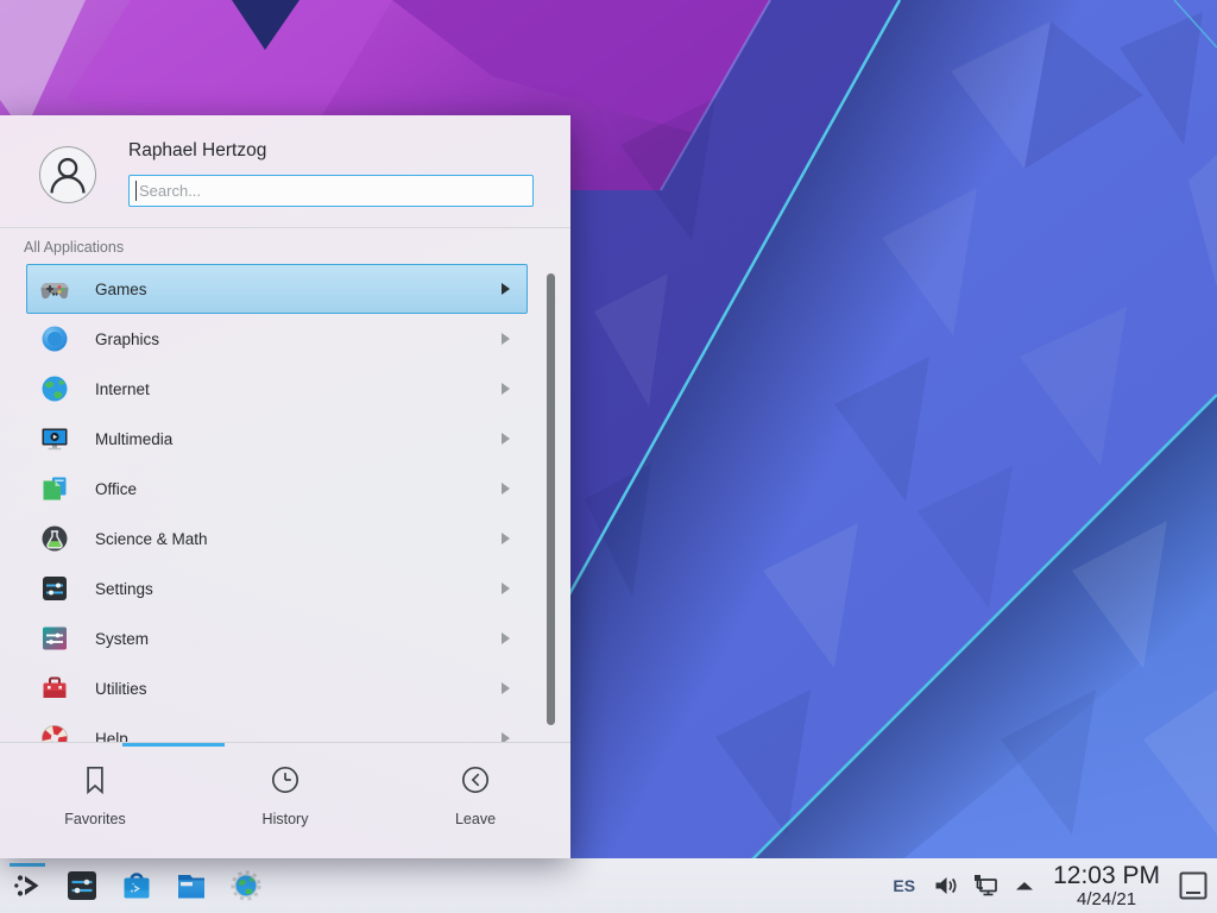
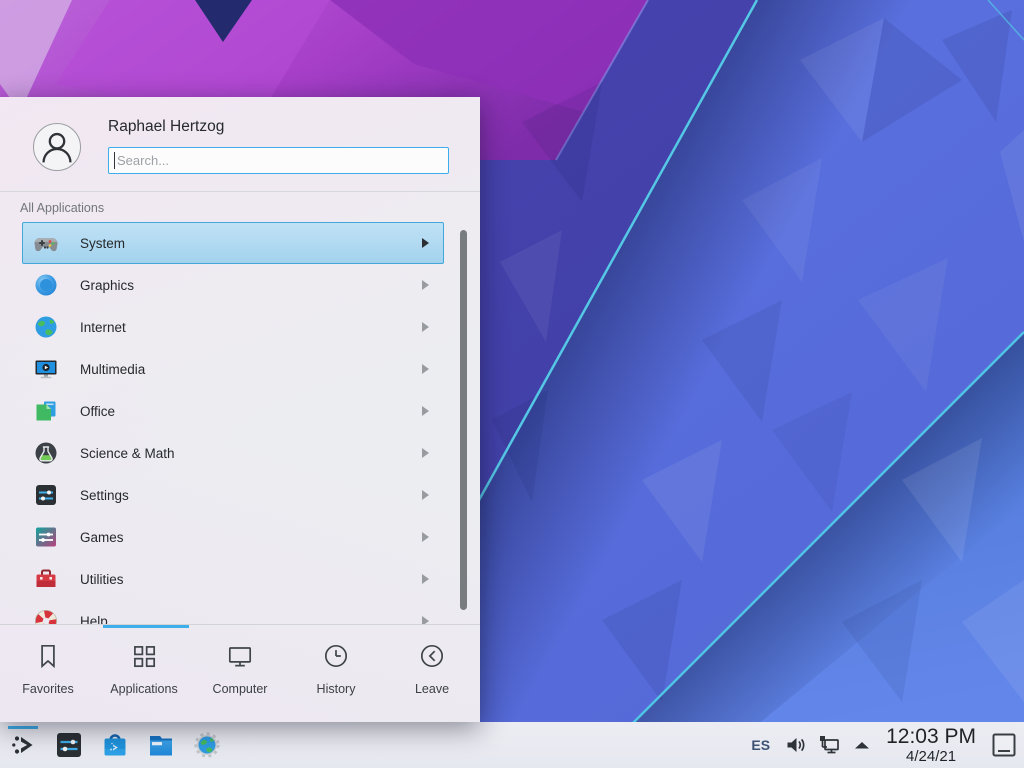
  Raphael Hertzog
  Search...
  All Applications
- Games
+ System
  Graphics
  Internet
  Multimedia
  Office
  Science & Math
  Settings
- System
+ Games
  Utilities
  Help
  Favorites
+ Applications
+ Computer
  History
  Leave
  ES
  12:03 PM
  4/24/21
